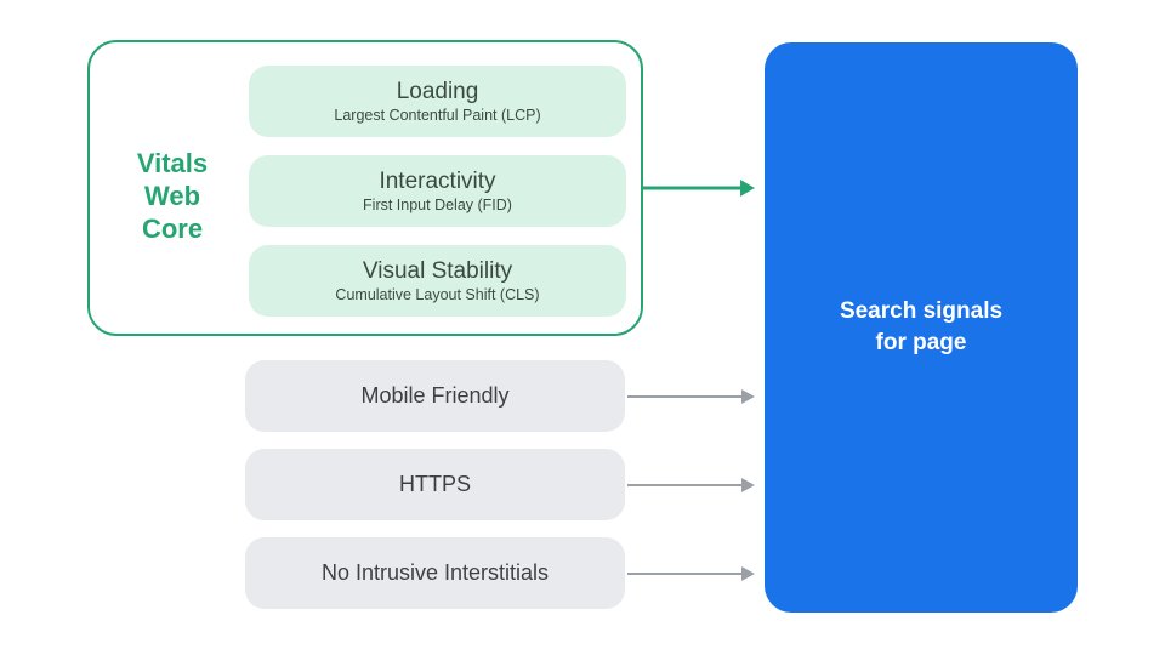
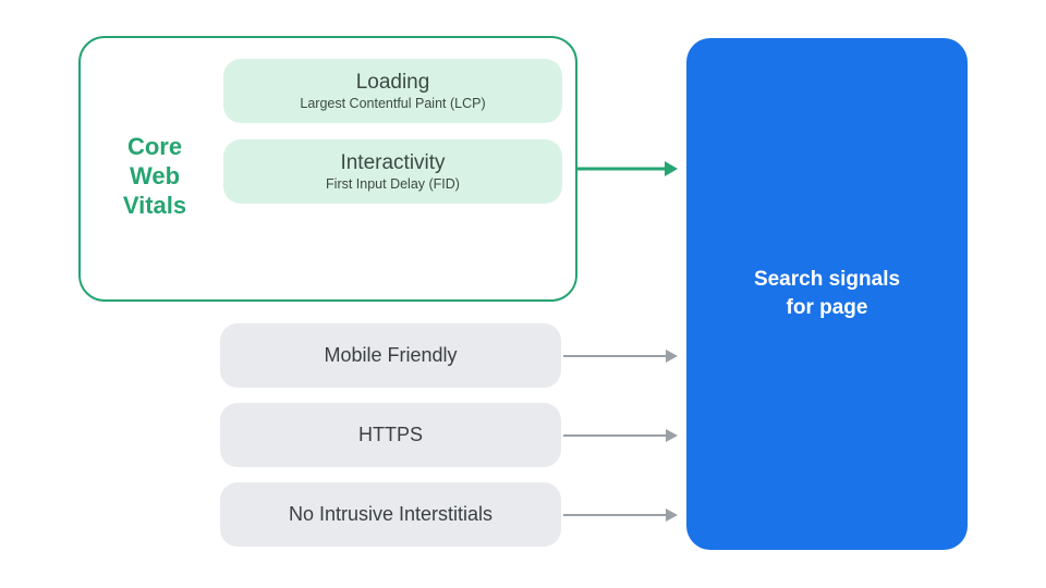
- Vitals
+ Core
  Web
- Core
+ Vitals
  Loading
  Largest Contentful Paint (LCP)
  Interactivity
  First Input Delay (FID)
- Visual Stability
- Cumulative Layout Shift (CLS)
  Mobile Friendly
  HTTPS
  No Intrusive Interstitials
  Search signals
  for page
